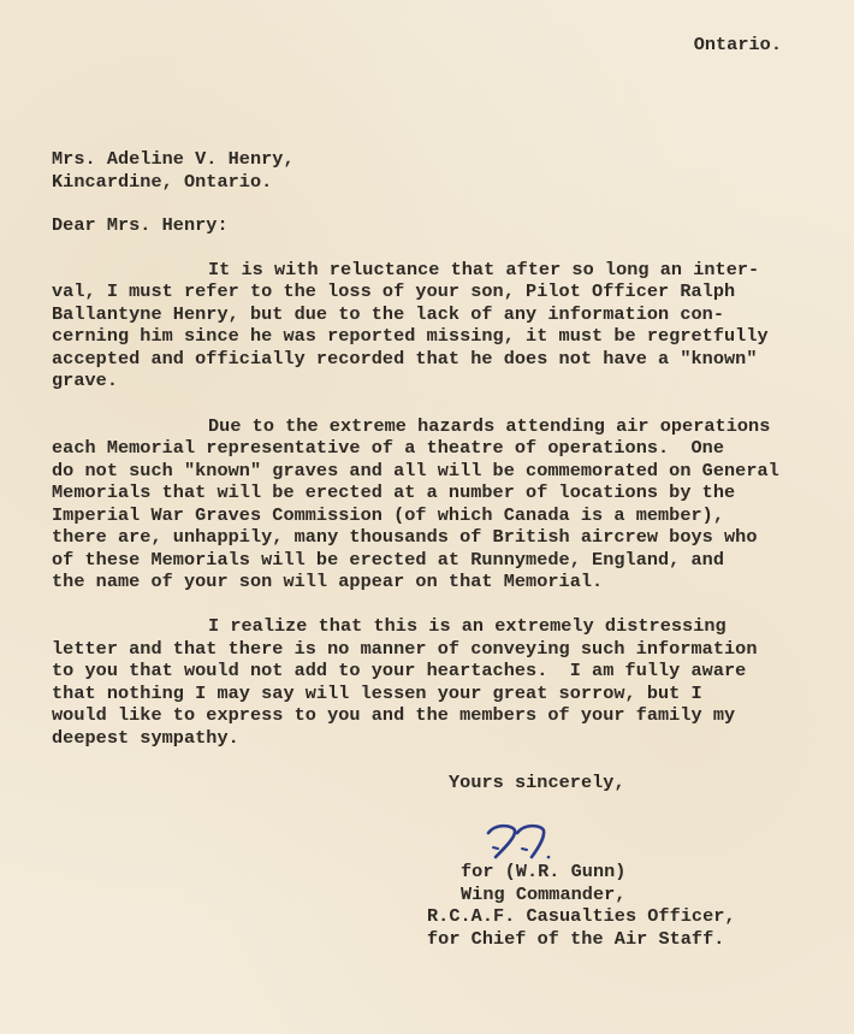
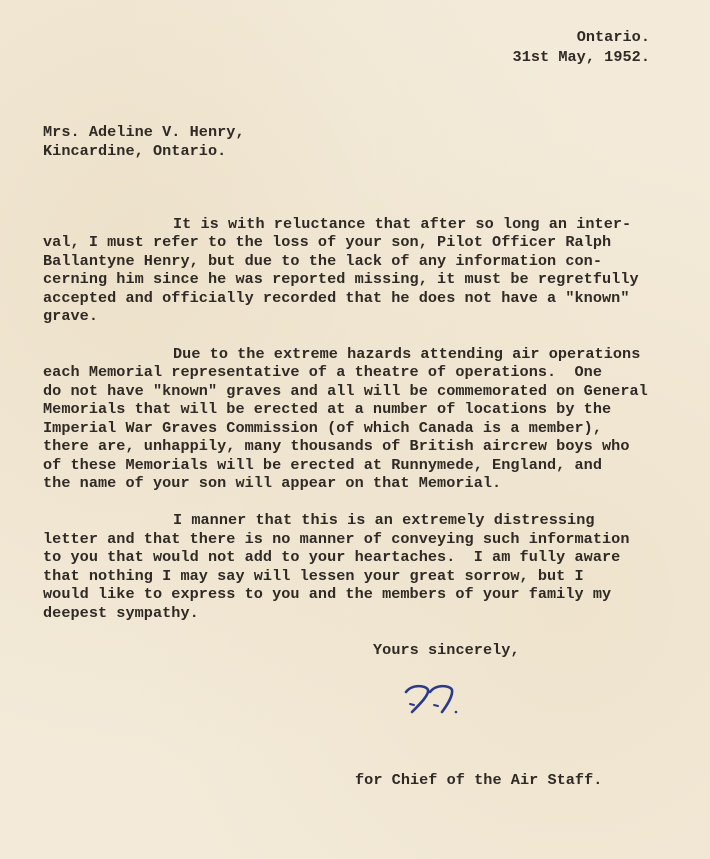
  Ontario.
+ 31st May, 1952.
  Mrs. Adeline V. Henry,
  Kincardine, Ontario.
- Dear Mrs. Henry:
  It is with reluctance that after so long an inter-
  val, I must refer to the loss of your son, Pilot Officer Ralph
  Ballantyne Henry, but due to the lack of any information con-
  cerning him since he was reported missing, it must be regretfully
  accepted and officially recorded that he does not have a "known"
  grave.
  Due to the extreme hazards attending air operations
  each Memorial representative of a theatre of operations. One
- do not such "known" graves and all will be commemorated on General
+ do not have "known" graves and all will be commemorated on General
  Memorials that will be erected at a number of locations by the
  Imperial War Graves Commission (of which Canada is a member),
  there are, unhappily, many thousands of British aircrew boys who
  of these Memorials will be erected at Runnymede, England, and
  the name of your son will appear on that Memorial.
- I realize that this is an extremely distressing
+ I manner that this is an extremely distressing
  letter and that there is no manner of conveying such information
  to you that would not add to your heartaches. I am fully aware
  that nothing I may say will lessen your great sorrow, but I
  would like to express to you and the members of your family my
  deepest sympathy.
  Yours sincerely,
- for (W.R. Gunn)
- Wing Commander,
- R.C.A.F. Casualties Officer,
  for Chief of the Air Staff.
